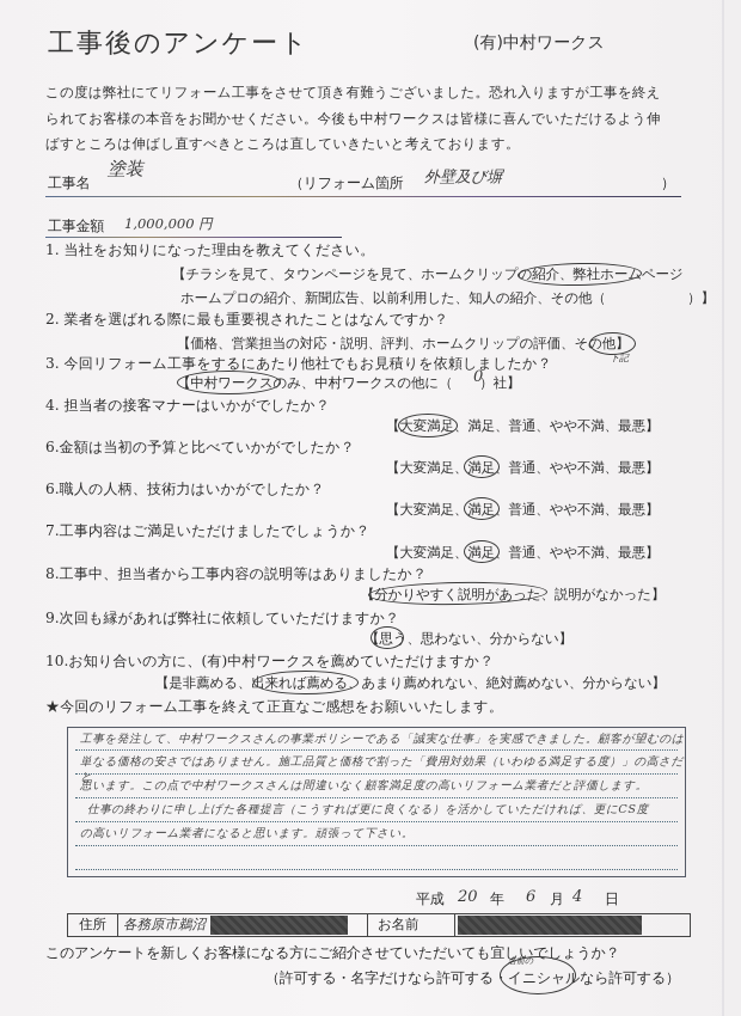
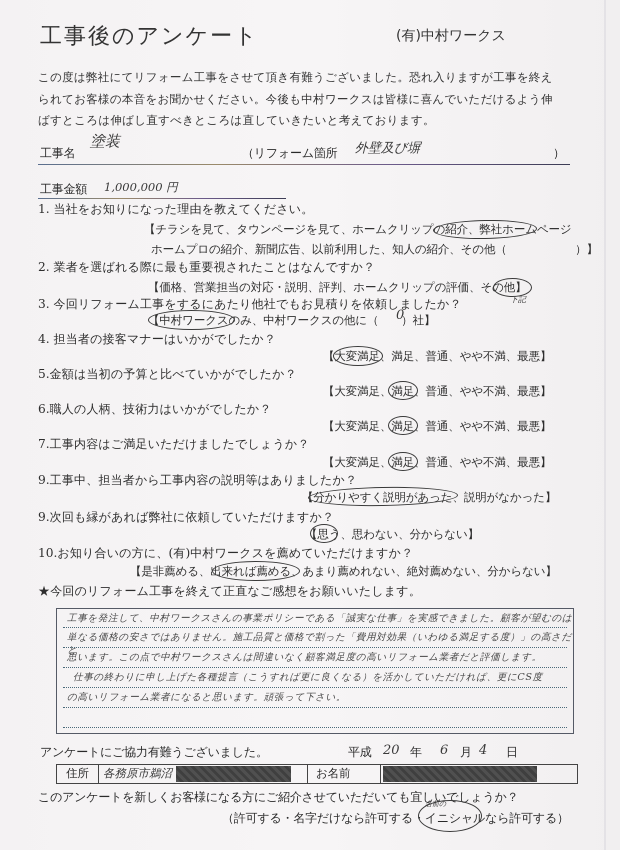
  工事後のアンケート
  (有)中村ワークス
  この度は弊社にてリフォーム工事をさせて頂き有難うございました。恐れ入りますが工事を終え
  られてお客様の本音をお聞かせください。今後も中村ワークスは皆様に喜んでいただけるよう伸
  ばすところは伸ばし直すべきところは直していきたいと考えております。
  工事名
  塗装
  （リフォーム箇所
  外壁及び塀
  ）
  工事金額
  1,000,000 円
  1. 当社をお知りになった理由を教えてください。
  【チラシを見て、タウンページを見て、ホームクリップの紹介、弊社ホームページ
  ホームプロの紹介、新聞広告、以前利用した、知人の紹介、その他（ ）】
  2. 業者を選ばれる際に最も重要視されたことはなんですか？
  【価格、営業担当の対応・説明、評判、ホームクリップの評価、その他】
  下記
  3. 今回リフォーム工事をするにあたり他社でもお見積りを依頼しましたか？
  【中村ワークスのみ、中村ワークスの他に（ ）社】
  0
  4. 担当者の接客マナーはいかがでしたか？
  【大変満足、満足、普通、やや不満、最悪】
- 6.金額は当初の予算と比べていかがでしたか？
+ 5.金額は当初の予算と比べていかがでしたか？
  【大変満足、満足、普通、やや不満、最悪】
  6.職人の人柄、技術力はいかがでしたか？
  【大変満足、満足、普通、やや不満、最悪】
  7.工事内容はご満足いただけましたでしょうか？
  【大変満足、満足、普通、やや不満、最悪】
- 8.工事中、担当者から工事内容の説明等はありましたか？
+ 9.工事中、担当者から工事内容の説明等はありましたか？
  【分かりやすく説明があった、説明がなかった】
  9.次回も縁があれば弊社に依頼していただけますか？
  【思う、思わない、分からない】
  10.お知り合いの方に、(有)中村ワークスを薦めていただけますか？
  【是非薦める、出来れば薦める、あまり薦めれない、絶対薦めない、分からない】
  ★今回のリフォーム工事を終えて正直なご感想をお願いいたします。
  工事を発注して、中村ワークスさんの事業ポリシーである「誠実な仕事」を実感できました。顧客が望むのは
  単なる価格の安さではありません。施工品質と価格で割った「費用対効果（いわゆる満足する度）」の高さだと
  思います。この点で中村ワークスさんは間違いなく顧客満足度の高いリフォーム業者だと評価します。
  仕事の終わりに申し上げた各種提言（こうすれば更に良くなる）を活かしていただければ、更にCS度
  の高いリフォーム業者になると思います。頑張って下さい。
+ アンケートにご協力有難うございました。
  平成
  20
  年
  6
  月
  4
  日
  住所
  各務原市鵜沼
  お名前
  このアンケートを新しくお客様になる方にご紹介させていただいても宜しいでしょうか？
  （許可する・名字だけなら許可する・イニシャルなら許可する）
  名前の
